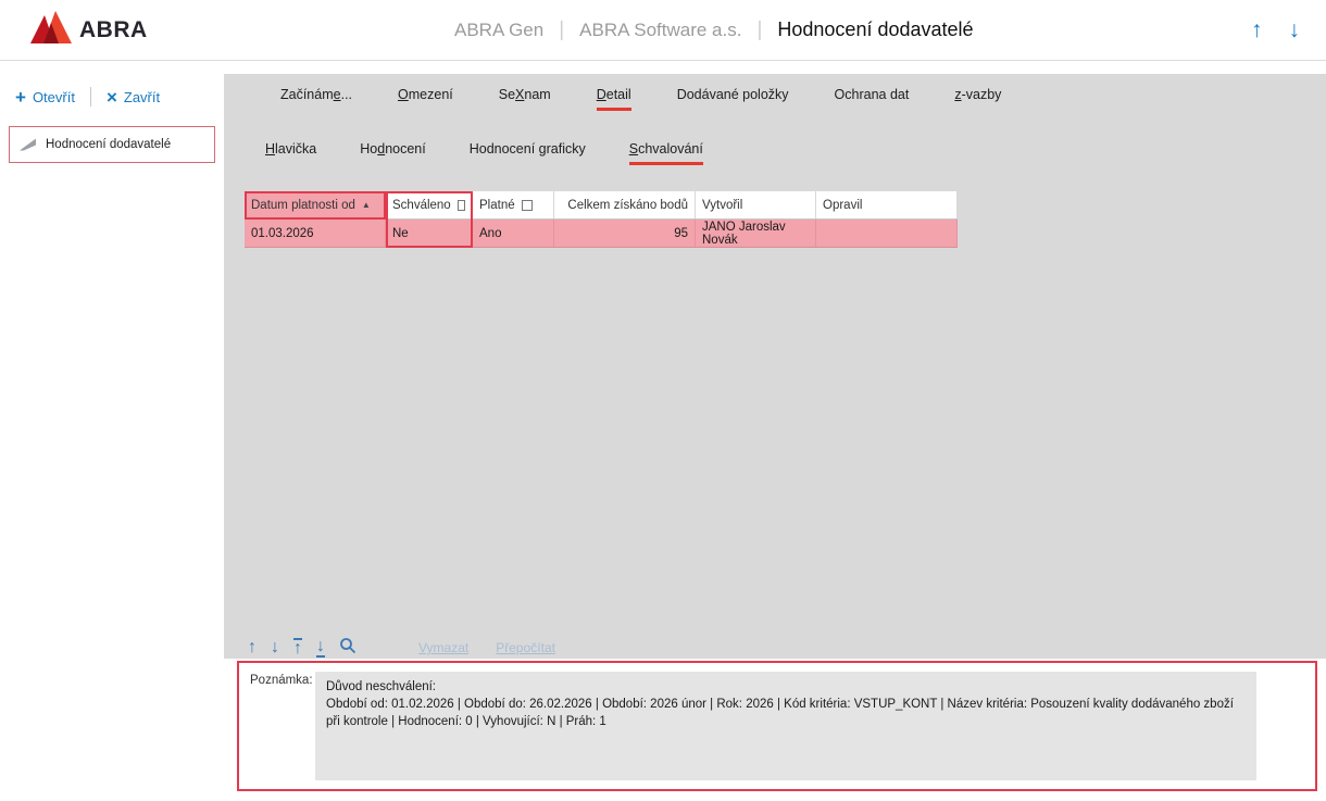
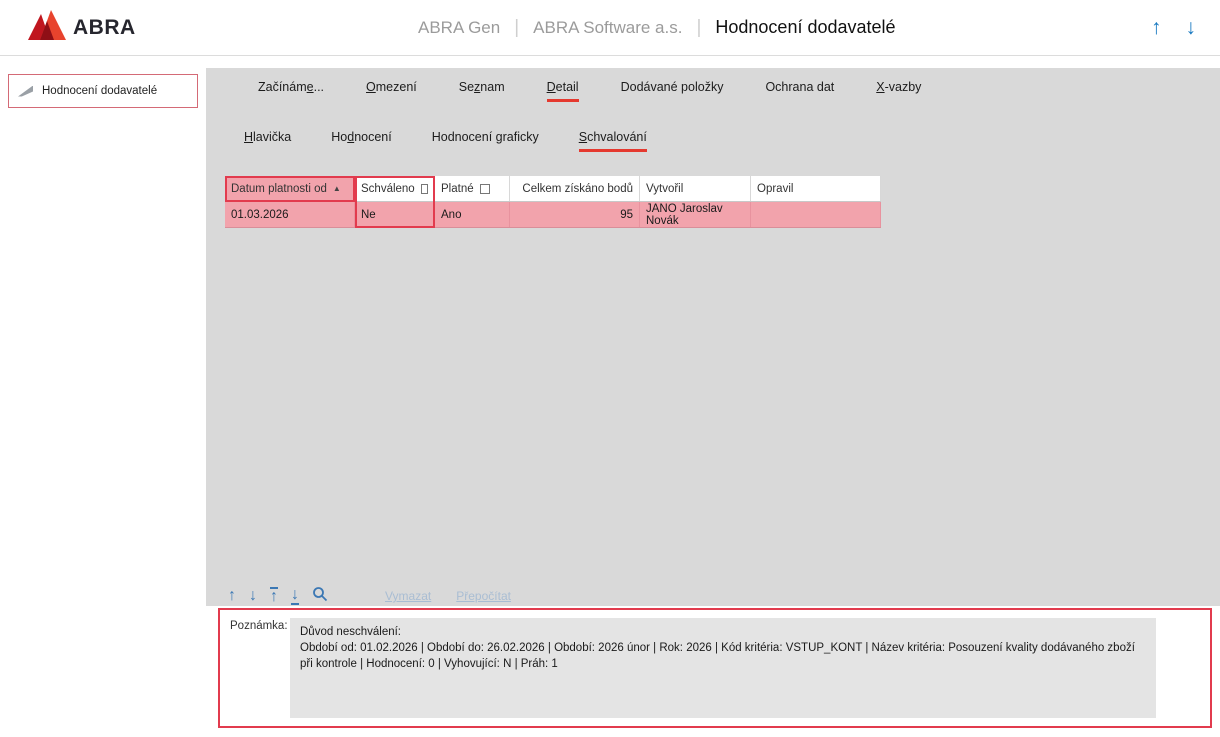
  ABRA
  ABRA Gen
  |
  ABRA Software a.s.
  |
  Hodnocení dodavatelé
  ↑
  ↓
- +
- Otevřít
- ×
- Zavřít
  Hodnocení dodavatelé
  Začínáme...
  Omezení
- SeXnam
+ Seznam
  Detail
  Dodávané položky
  Ochrana dat
- z-vazby
+ X-vazby
  Hlavička
  Hodnocení
  Hodnocení graficky
  Schvalování
  Datum platnosti od
  ▲
  Schváleno
  Platné
  Celkem získáno bodů
  Vytvořil
  Opravil
  01.03.2026
  Ne
  Ano
  95
  JANO Jaroslav Novák
  ↑
  ↓
  ↑
  ↓
  Vymazat
  Přepočítat
  Poznámka:
  Důvod neschválení:
  Období od: 01.02.2026 | Období do: 26.02.2026 | Období: 2026 únor | Rok: 2026 | Kód kritéria: VSTUP_KONT | Název kritéria: Posouzení kvality dodávaného zboží při kontrole | Hodnocení: 0 | Vyhovující: N | Práh: 1
